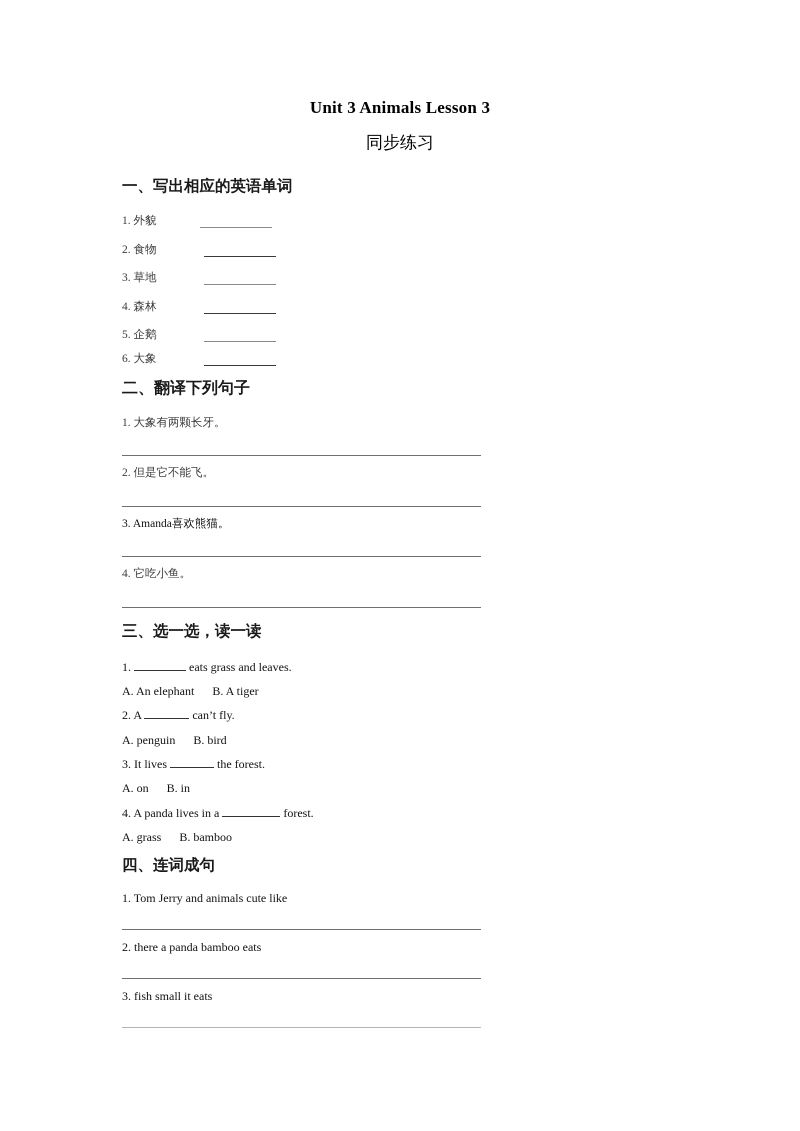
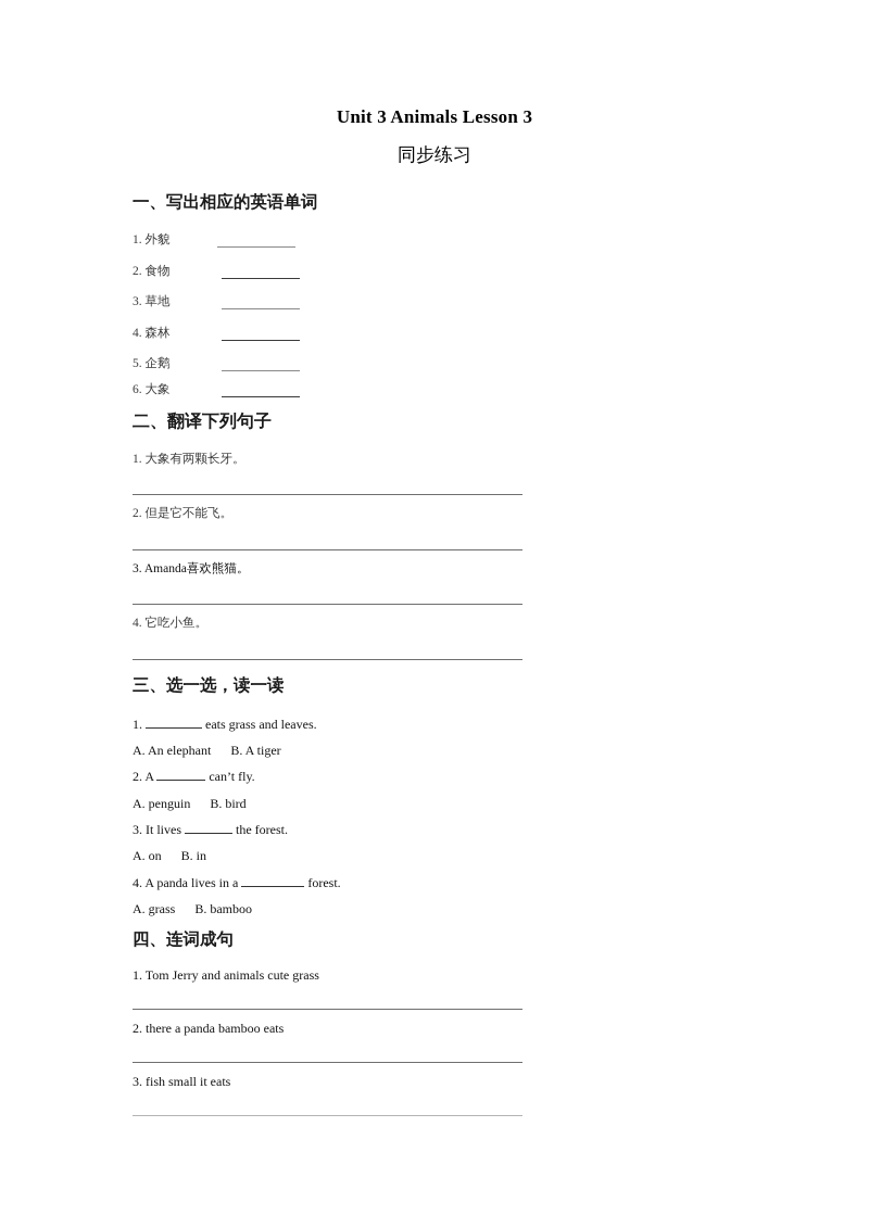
  Unit 3 Animals Lesson 3
  同步练习
  一、写出相应的英语单词
  1. 外貌
  2. 食物
  3. 草地
  4. 森林
  5. 企鹅
  6. 大象
  二、翻译下列句子
  1. 大象有两颗长牙。
  2. 但是它不能飞。
  3. Amanda喜欢熊猫。
  4. 它吃小鱼。
  三、选一选，读一读
  1. eats grass and leaves.
  A. An elephant B. A tiger
  2. A can’t fly.
  A. penguin B. bird
  3. It lives the forest.
  A. on B. in
  4. A panda lives in a forest.
  A. grass B. bamboo
  四、连词成句
- 1. Tom Jerry and animals cute like
+ 1. Tom Jerry and animals cute grass
  2. there a panda bamboo eats
  3. fish small it eats
